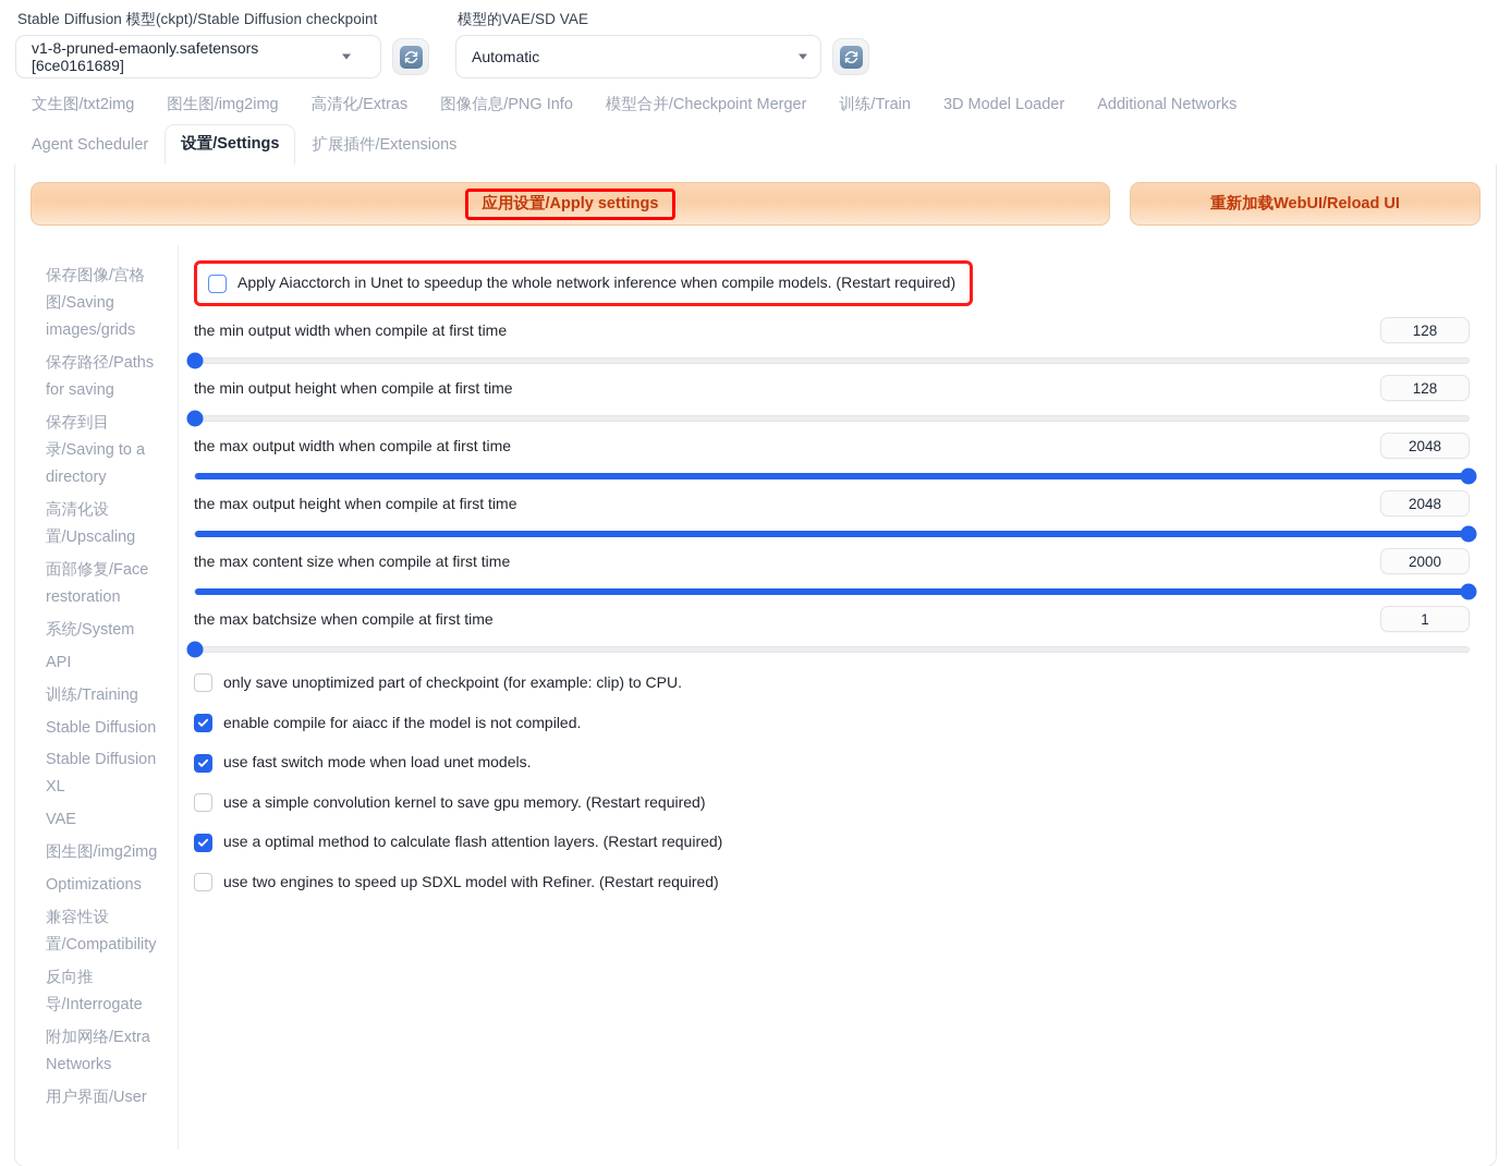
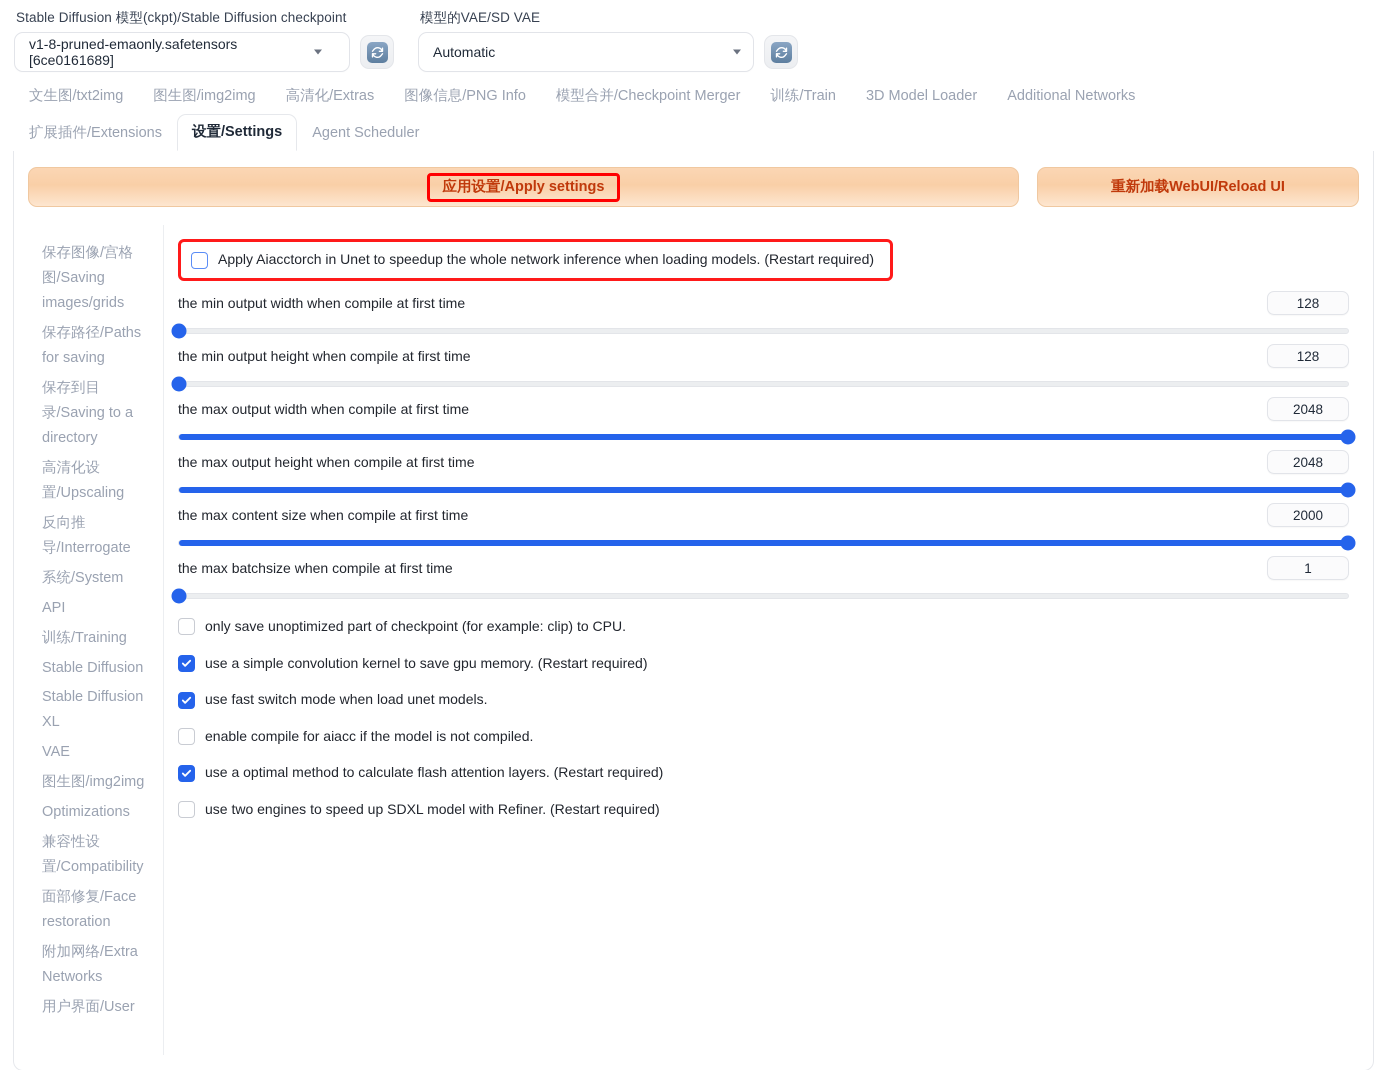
  Stable Diffusion 模型(ckpt)/Stable Diffusion checkpoint
  v1-8-pruned-emaonly.safetensors [6ce0161689]
  模型的VAE/SD VAE
  Automatic
  文生图/txt2img
  图生图/img2img
  高清化/Extras
  图像信息/PNG Info
  模型合并/Checkpoint Merger
  训练/Train
  3D Model Loader
  Additional Networks
- Agent Scheduler
+ 扩展插件/Extensions
  设置/Settings
- 扩展插件/Extensions
+ Agent Scheduler
  应用设置/Apply settings
  重新加载WebUI/Reload UI
  保存图像/宫格图/Saving images/grids
  保存路径/Paths for saving
  保存到目录/Saving to a directory
  高清化设置/Upscaling
- 面部修复/Face restoration
+ 反向推导/Interrogate
  系统/System
  API
  训练/Training
  Stable Diffusion
  Stable Diffusion XL
  VAE
  图生图/img2img
  Optimizations
  兼容性设置/Compatibility
- 反向推导/Interrogate
+ 面部修复/Face restoration
  附加网络/Extra Networks
  用户界面/User
- Apply Aiacctorch in Unet to speedup the whole network inference when compile models. (Restart required)
+ Apply Aiacctorch in Unet to speedup the whole network inference when loading models. (Restart required)
  the min output width when compile at first time
  128
  the min output height when compile at first time
  128
  the max output width when compile at first time
  2048
  the max output height when compile at first time
  2048
  the max content size when compile at first time
  2000
  the max batchsize when compile at first time
  1
  only save unoptimized part of checkpoint (for example: clip) to CPU.
- enable compile for aiacc if the model is not compiled.
+ use a simple convolution kernel to save gpu memory. (Restart required)
  use fast switch mode when load unet models.
- use a simple convolution kernel to save gpu memory. (Restart required)
+ enable compile for aiacc if the model is not compiled.
  use a optimal method to calculate flash attention layers. (Restart required)
  use two engines to speed up SDXL model with Refiner. (Restart required)
